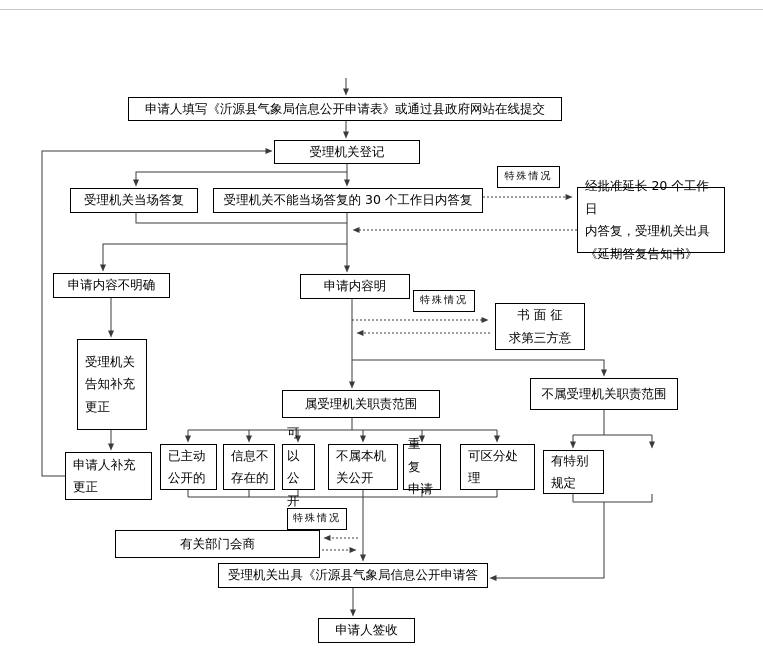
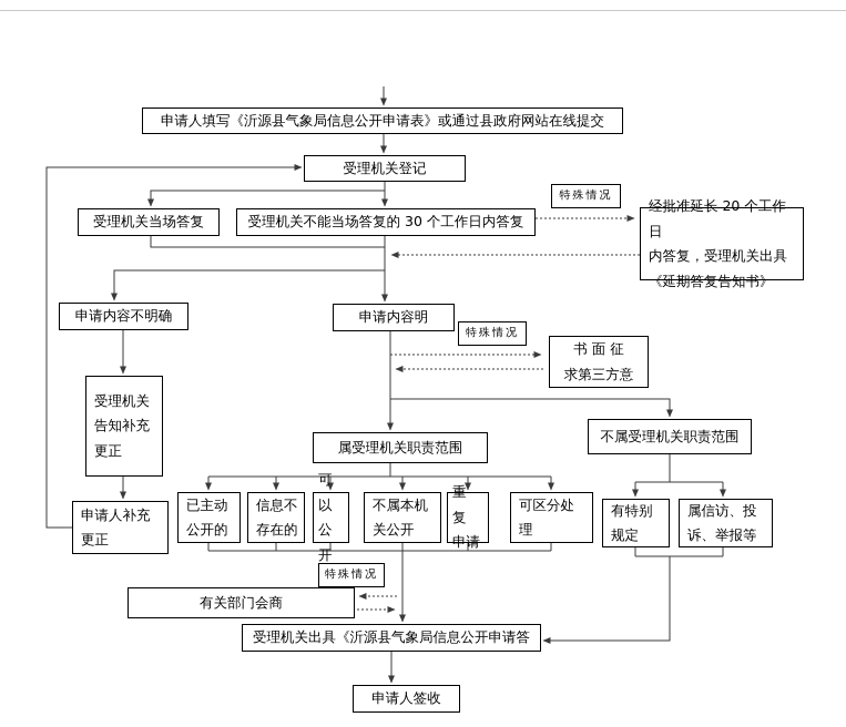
  申请人填写《沂源县气象局信息公开申请表》或通过县政府网站在线提交
  受理机关登记
  受理机关当场答复
  受理机关不能当场答复的 30 个工作日内答复
  特殊情况
  经批准延长 20 个工作日
  内答复，受理机关出具
  《延期答复告知书》
  申请内容不明确
  申请内容明
  特殊情况
  书 面 征
  求第三方意
  受理机关
  告知补充
  更正
  申请人补充
  更正
  属受理机关职责范围
  不属受理机关职责范围
  已主动
  公开的
  信息不
  存在的
  可以
  公开
  不属本机
  关公开
  重 复
  申请
  可区分处
  理
  有特别
  规定
+ 属信访、投
+ 诉、举报等
  特殊情况
  有关部门会商
  受理机关出具《沂源县气象局信息公开申请答
  申请人签收
